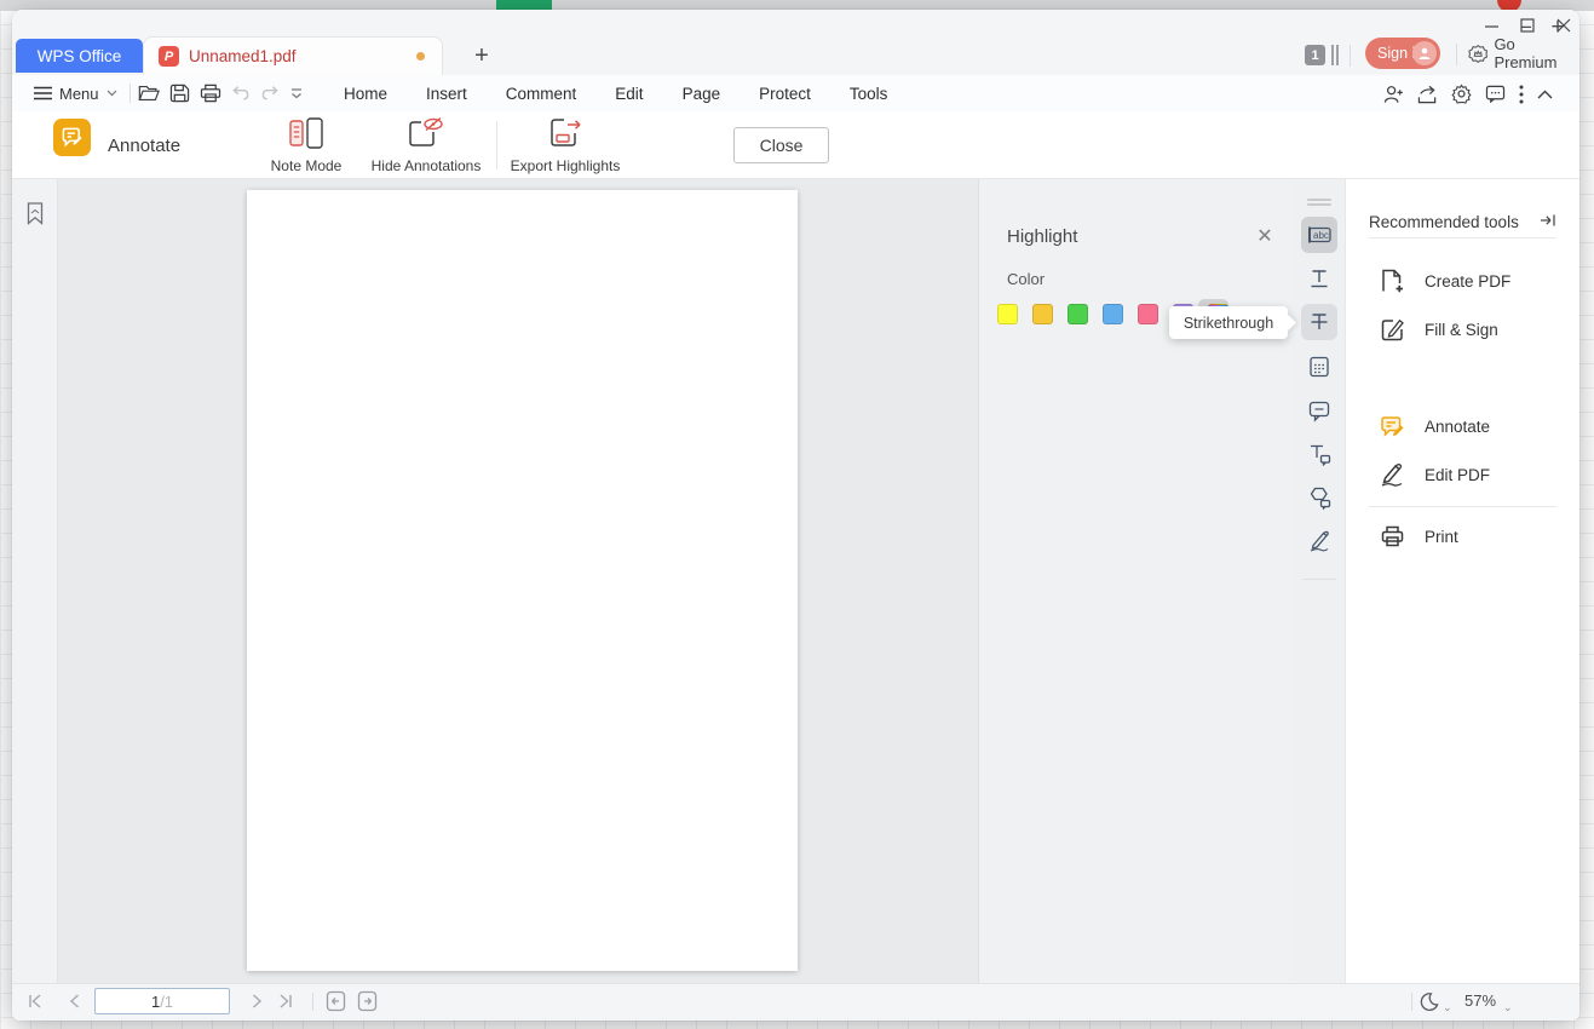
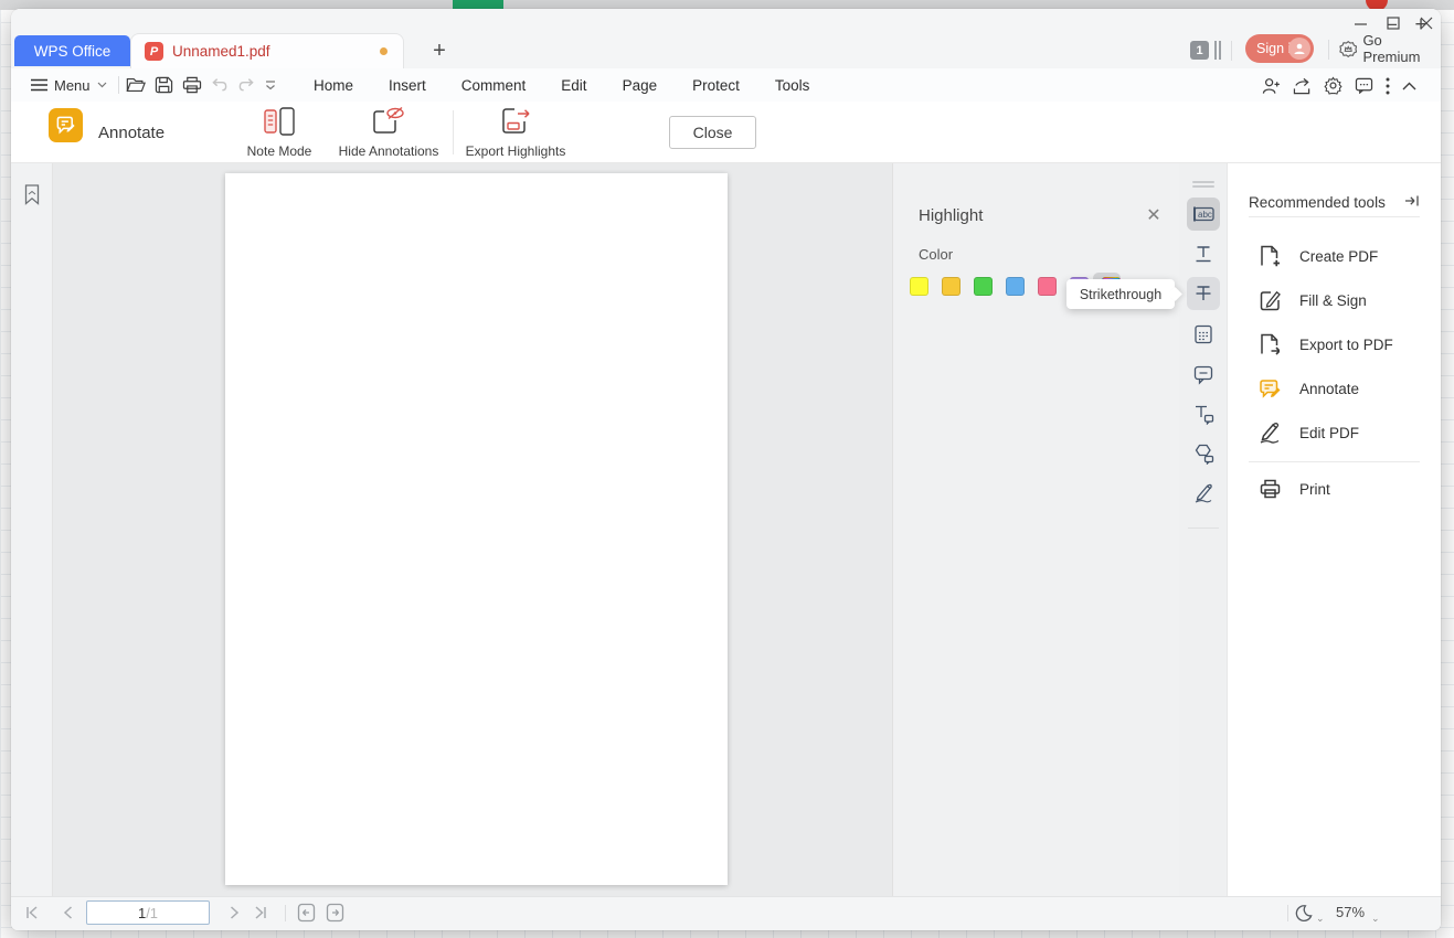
  WPS Office
  P
  Unnamed1.pdf
  +
  1
  Go Premium
  Menu
  Home
  Insert
  Comment
  Edit
  Page
  Protect
  Tools
  Annotate
  Note Mode
  Hide Annotations
  Export Highlights
  Close
  Highlight
  ✕
  Color
  abc
  Strikethrough
  Recommended tools
  Create PDF
  Fill & Sign
+ Export to PDF
  Annotate
  Edit PDF
  Print
  1
  /1
  ⌄
  57%
  ⌄
  −
  +
